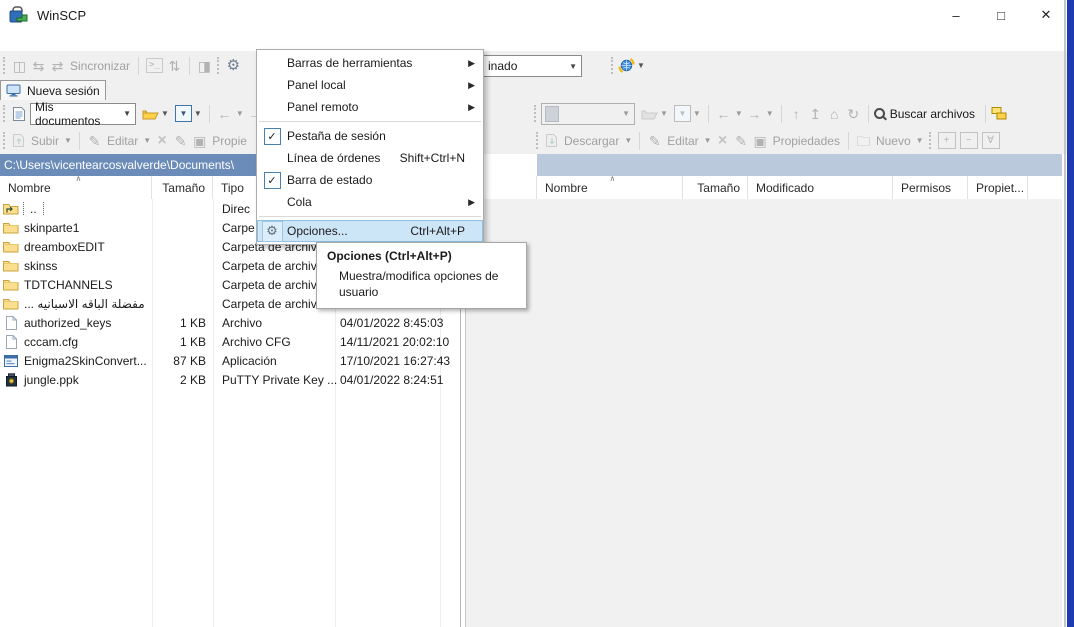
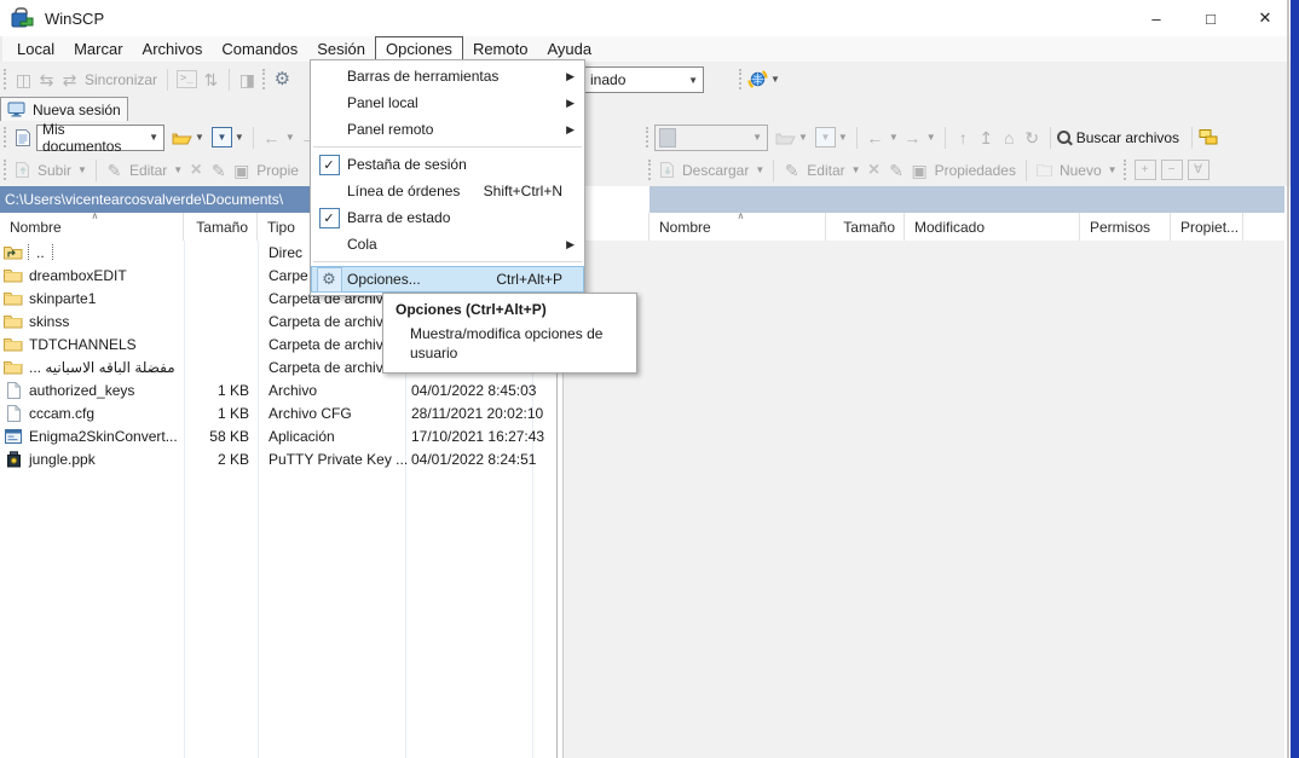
  WinSCP
  –
  □
  ✕
+ Local
+ Marcar
+ Archivos
+ Comandos
+ Sesión
+ Opciones
+ Remoto
+ Ayuda
  ◫
  ⇆
  ⇄
  Sincronizar
  >_
  ⇅
  ◨
  ⚙
  inado
  ▼
  ▼
  Nueva sesión
  Mis documentos
  ▼
  ▼
  ▼
  ▼
  ←
  ▼
  ▼
  ▼
  ▼
  ▼
  ←
  ▼
  →
  ▼
  ↑
  ↥
  ⌂
  ↻
  Buscar archivos
  Subir
  ▼
  ✎
  Editar
  ▼
  ×
  ✎
  ▣
  Propie
  Descargar
  ▼
  ✎
  Editar
  ▼
  ×
  ✎
  ▣
  Propiedades
  Nuevo
  ▼
  +
  −
  ∀
  C:\Users\vicentearcosvalverde\Documents\
  Nombre
  ∧
  Tamaño
  Tipo
  Nombre
  ∧
  Tamaño
  Modificado
  Permisos
  Propiet...
  ..
  Direc
- skinparte1
+ dreamboxEDIT
  Carpe
- dreamboxEDIT
+ skinparte1
  Carpeta de archiv
  skinss
  Carpeta de archiv
  TDTCHANNELS
  Carpeta de archiv
  ... مفضلة الباقه الاسبانيه
  Carpeta de archiv
  authorized_keys
  1 KB
  Archivo
  04/01/2022 8:45:03
  cccam.cfg
  1 KB
  Archivo CFG
- 14/11/2021 20:02:10
+ 28/11/2021 20:02:10
  Enigma2SkinConvert...
- 87 KB
+ 58 KB
  Aplicación
  17/10/2021 16:27:43
  jungle.ppk
  2 KB
  PuTTY Private Key ...
  04/01/2022 8:24:51
  Barras de herramientas
  ▶
  Panel local
  ▶
  Panel remoto
  ▶
  ✓
  Pestaña de sesión
  Línea de órdenes
  Shift+Ctrl+N
  ✓
  Barra de estado
  Cola
  ▶
  ⚙
  Opciones...
  Ctrl+Alt+P
  Opciones (Ctrl+Alt+P)
  Muestra/modifica opciones de usuario
